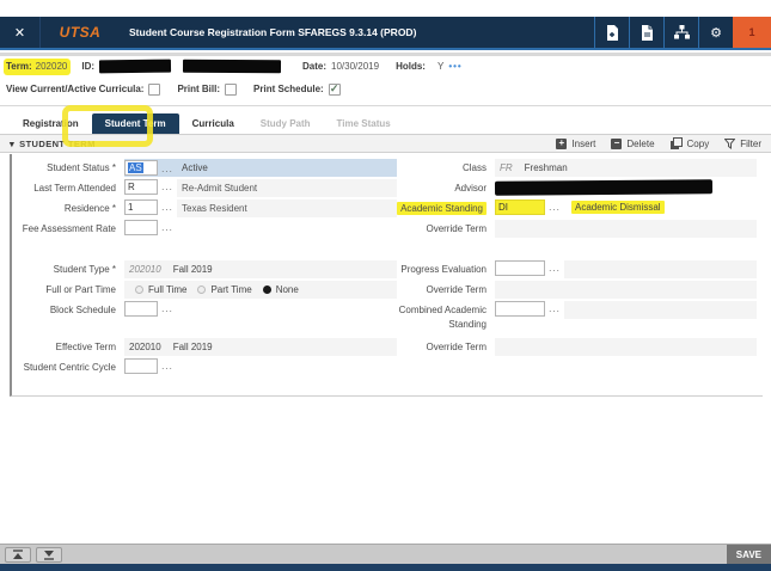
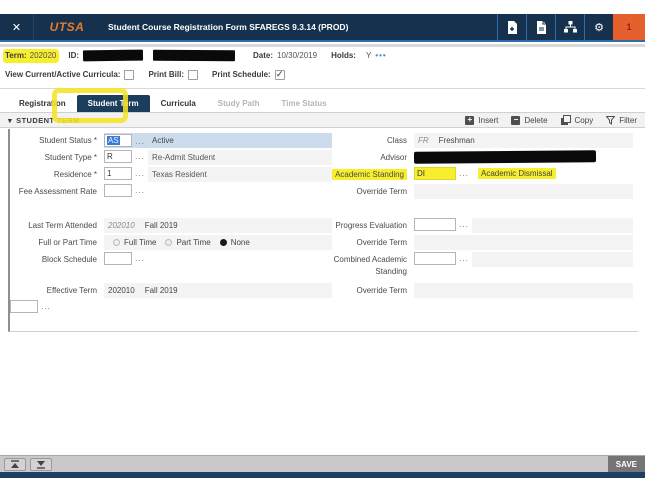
  ✕
  UTSA
  Student Course Registration Form SFAREGS 9.3.14 (PROD)
  ⚙
  1
  Term:
  202020
  ID:
  Date:
  10/30/2019
  Holds:
  Y
  •••
  View Current/Active Curricula:
  Print Bill:
  Print Schedule:
  Registration
  Student Term
  Curricula
  Study Path
  Time Status
  ▾
  STUDENT TERM
  +
  Insert
  −
  Delete
  Copy
  Filter
  Student Status *
  AS
  ...
  Active
- Last Term Attended
+ Student Type *
  R
  ...
  Re-Admit Student
  Residence *
  1
  ...
  Texas Resident
  Fee Assessment Rate
  ...
- Student Type *
+ Last Term Attended
  202010
  Fall 2019
  Full or Part Time
  Full Time
  Part Time
  None
  Block Schedule
  ...
  Effective Term
  202010
  Fall 2019
- Student Centric Cycle
  ...
  Class
  FR
  Freshman
  Advisor
  Academic Standing
  DI
  ...
  Academic Dismissal
  Override Term
  Progress Evaluation
  ...
  Override Term
  Combined Academic Standing
  ...
  Override Term
  SAVE
